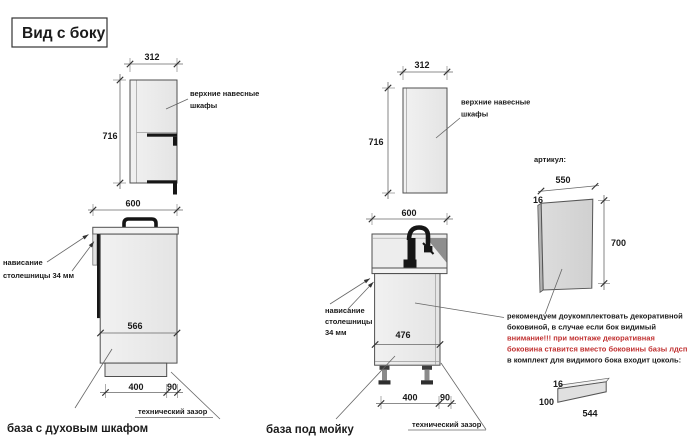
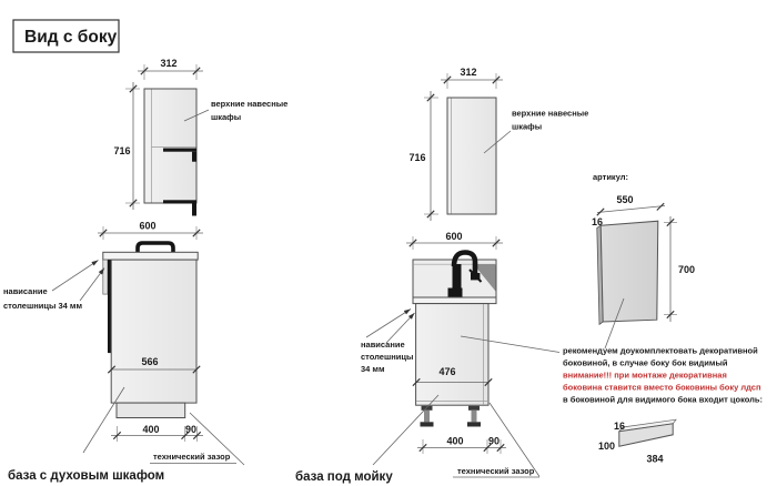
  Вид с боку
  312
  716
  верхние навесные
  шкафы
  600
  566
  400
  90
  нависание
  столешницы 34 мм
  технический зазор
  база с духовым шкафом
  312
  716
  верхние навесные
  шкафы
  600
  476
  400
  90
  нависание
  столешницы
  34 мм
  технический зазор
  база под мойку
  артикул:
  550
  16
  700
  рекомендуем доукомплектовать декоративной
- боковиной, в случае если бок видимый
+ боковиной, в случае боку бок видимый
  внимание!!! при монтаже декоративная
- боковина ставится вместо боковины базы лдсп
+ боковина ставится вместо боковины боку лдсп
- в комплект для видимого бока входит цоколь:
+ в боковиной для видимого бока входит цоколь:
  16
  100
- 544
+ 384
